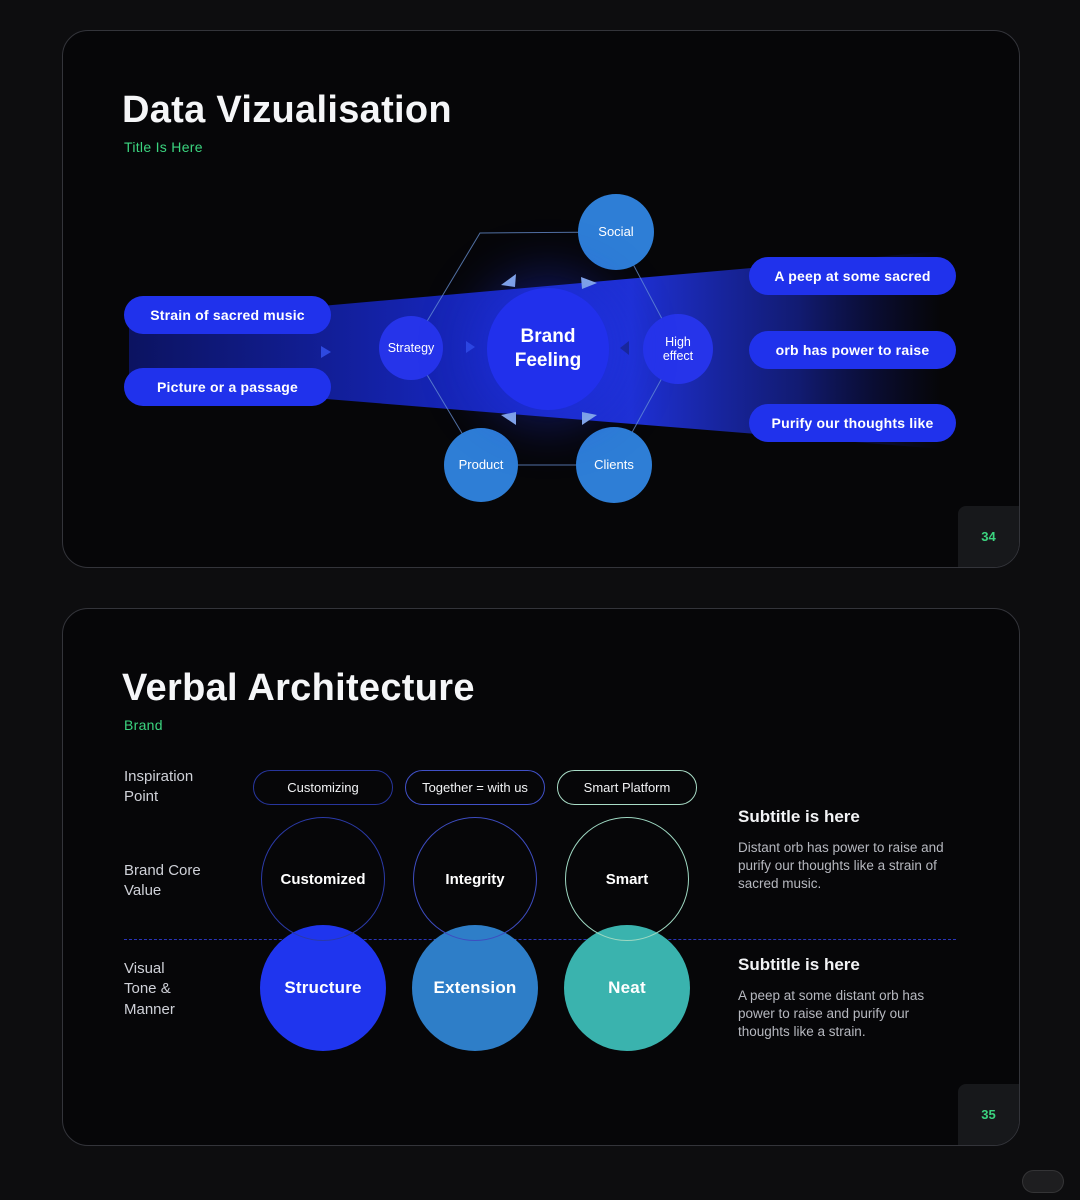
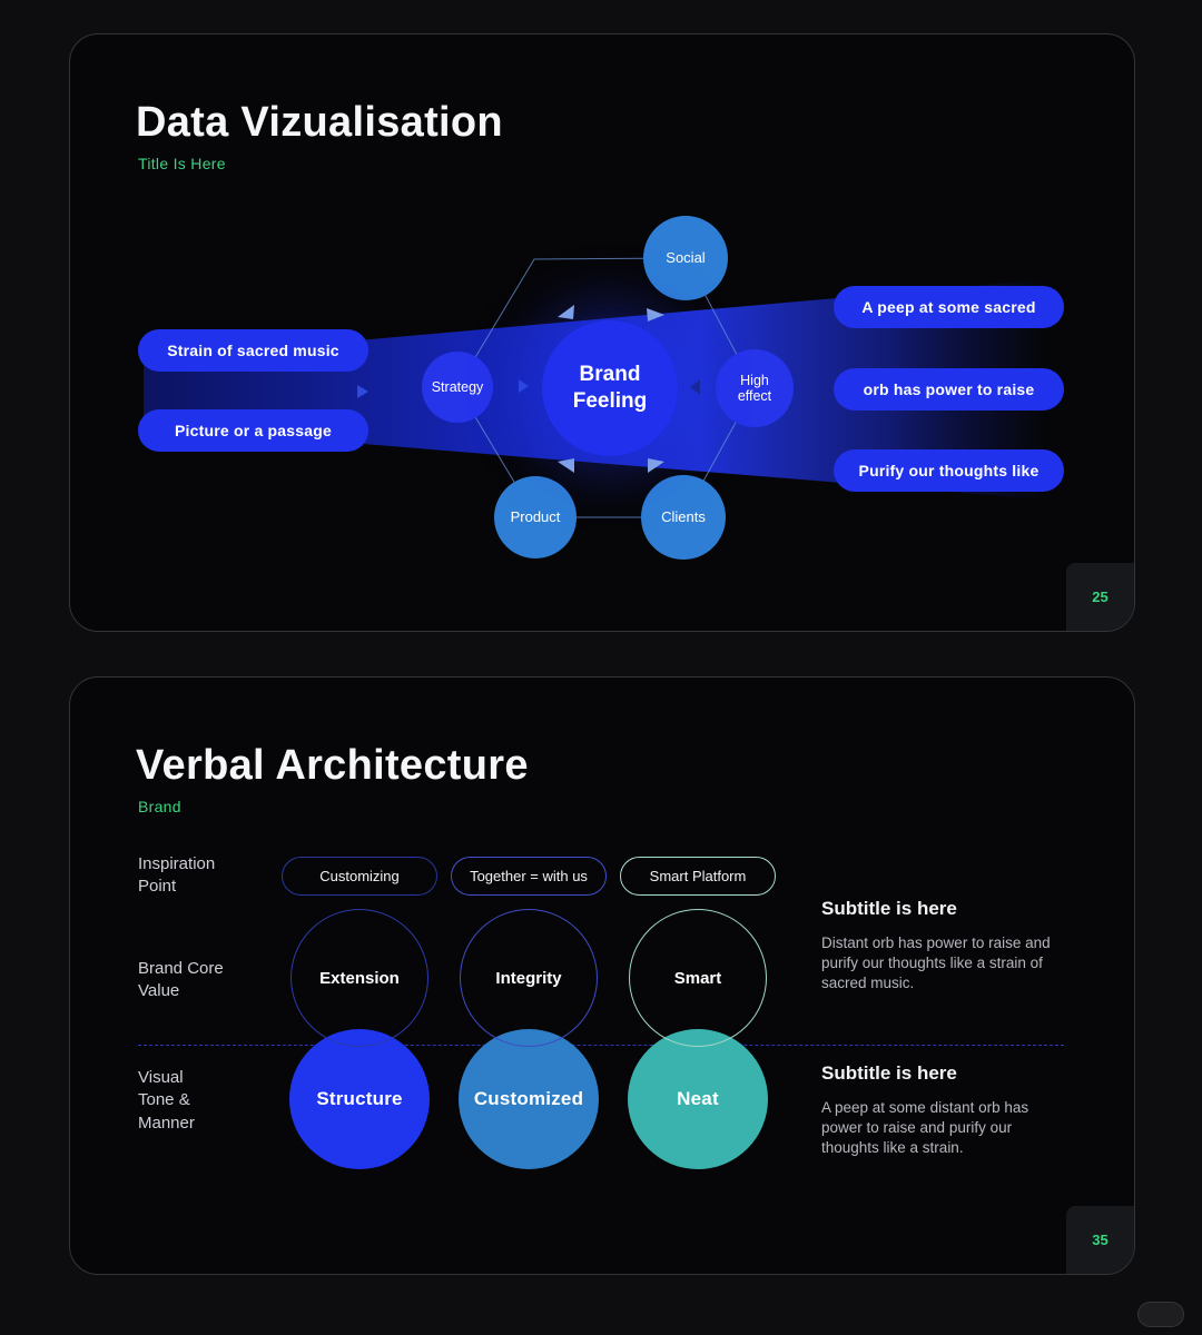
  Data Vizualisation
  Title Is Here
  Social
  Strategy
  High effect
  Product
  Clients
  Brand Feeling
  Strain of sacred music
  Picture or a passage
  A peep at some sacred
  orb has power to raise
  Purify our thoughts like
- 34
+ 25
  Verbal Architecture
  Brand
  Inspiration Point
  Brand Core Value
  Visual Tone & Manner
  Customizing
  Together = with us
  Smart Platform
- Customized
+ Extension
  Integrity
  Smart
  Structure
- Extension
+ Customized
  Neat
  Subtitle is here
  Distant orb has power to raise and purify our thoughts like a strain of sacred music.
  Subtitle is here
  A peep at some distant orb has power to raise and purify our thoughts like a strain.
  35
